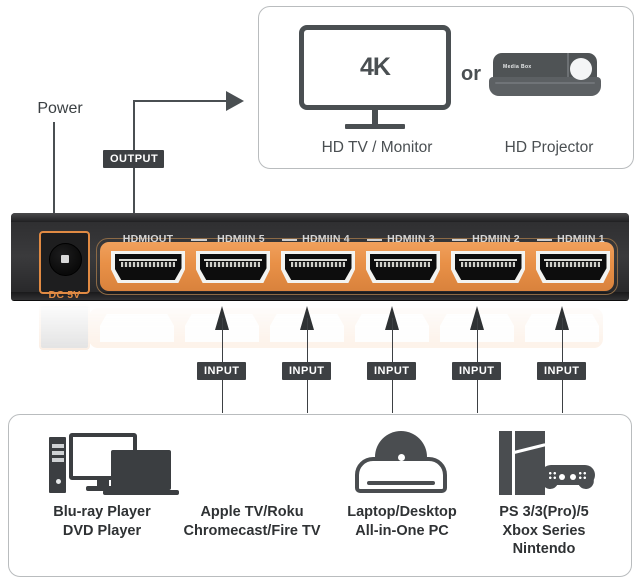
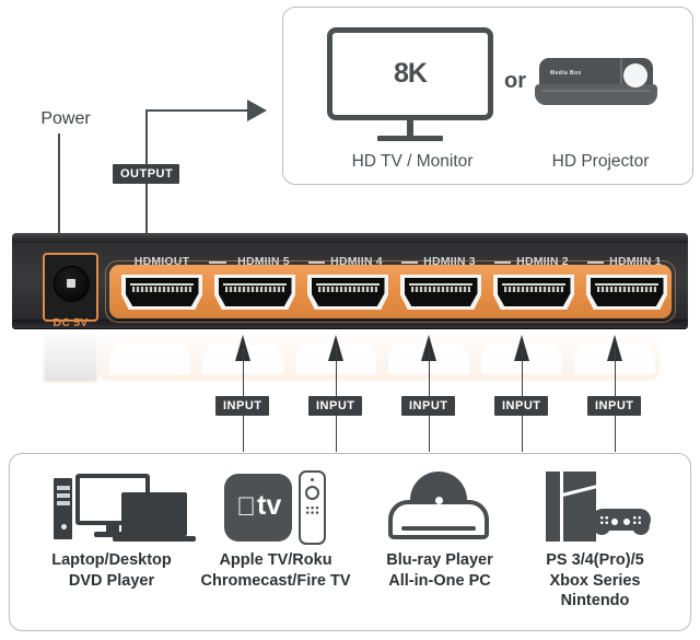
- 4K
+ 8K
  or
  HD TV / Monitor
  HD Projector
  Power
  OUTPUT
  DC 5V
  HDMIOUT
  HDMIIN 5
  HDMIIN 4
  HDMIIN 3
  HDMIIN 2
  HDMIIN 1
  INPUT
  INPUT
  INPUT
  INPUT
  INPUT
- Blu-ray Player
+ Laptop/Desktop
  DVD Player
+ 
+ tv
  Apple TV/Roku
  Chromecast/Fire TV
- Laptop/Desktop
+ Blu-ray Player
  All-in-One PC
- PS 3/3(Pro)/5
+ PS 3/4(Pro)/5
  Xbox Series
  Nintendo
